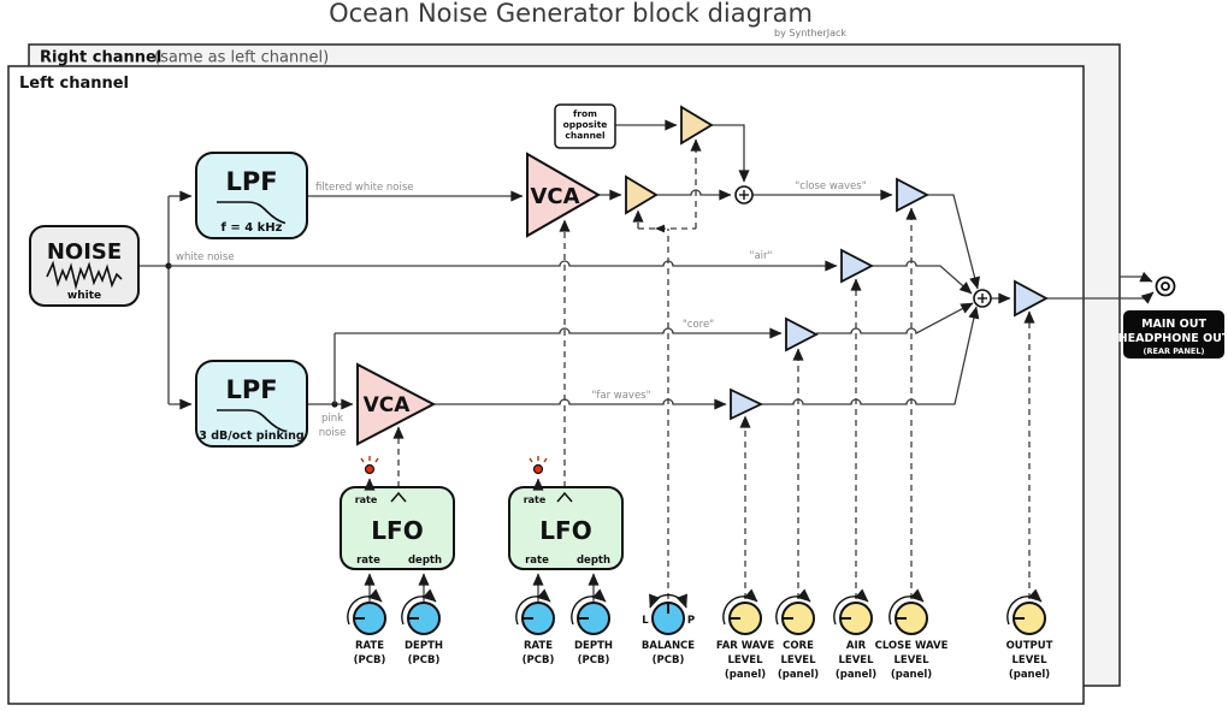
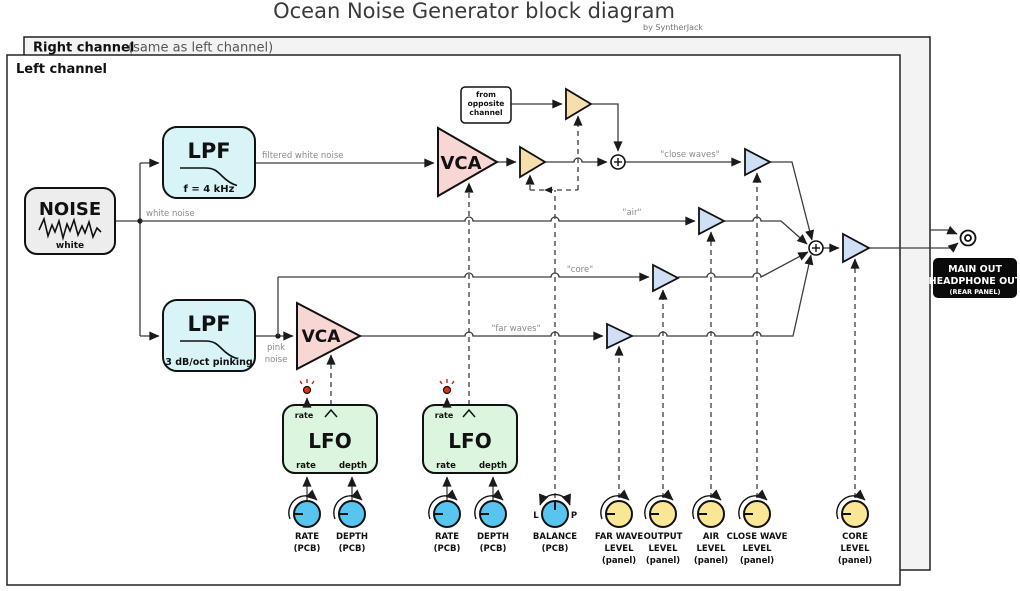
  Ocean Noise Generator block diagram
  by SyntherJack
  Right channel
  (same as left channel)
  Left channel
  NOISE
  white
  LPF
  f = 4 kHz
  LPF
  3 dB/oct pinking
  VCA
  VCA
  from
  opposite
  channel
  rate
  LFO
  rate
  depth
  rate
  LFO
  rate
  depth
  filtered white noise
  white noise
  pink
  noise
  "close waves"
  "air"
  "core"
  "far waves"
  RATE
  (PCB)
  DEPTH
  (PCB)
  RATE
  (PCB)
  DEPTH
  (PCB)
  L
  P
  BALANCE
  (PCB)
  FAR WAVE
  LEVEL
  (panel)
- CORE
+ OUTPUT
  LEVEL
  (panel)
  AIR
  LEVEL
  (panel)
  CLOSE WAVE
  LEVEL
  (panel)
- OUTPUT
+ CORE
  LEVEL
  (panel)
  MAIN OUT
  HEADPHONE OUT
  (REAR PANEL)
